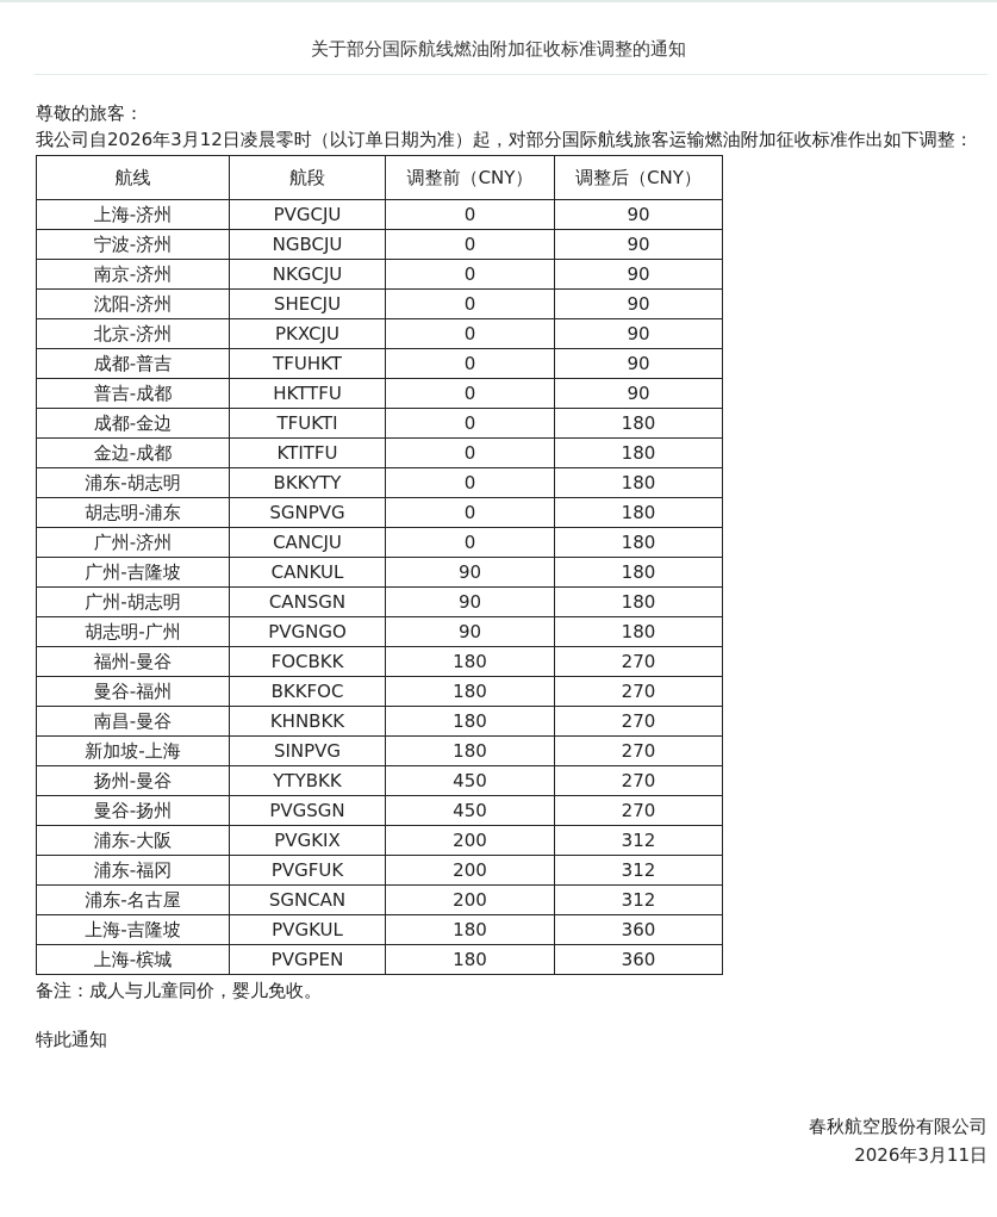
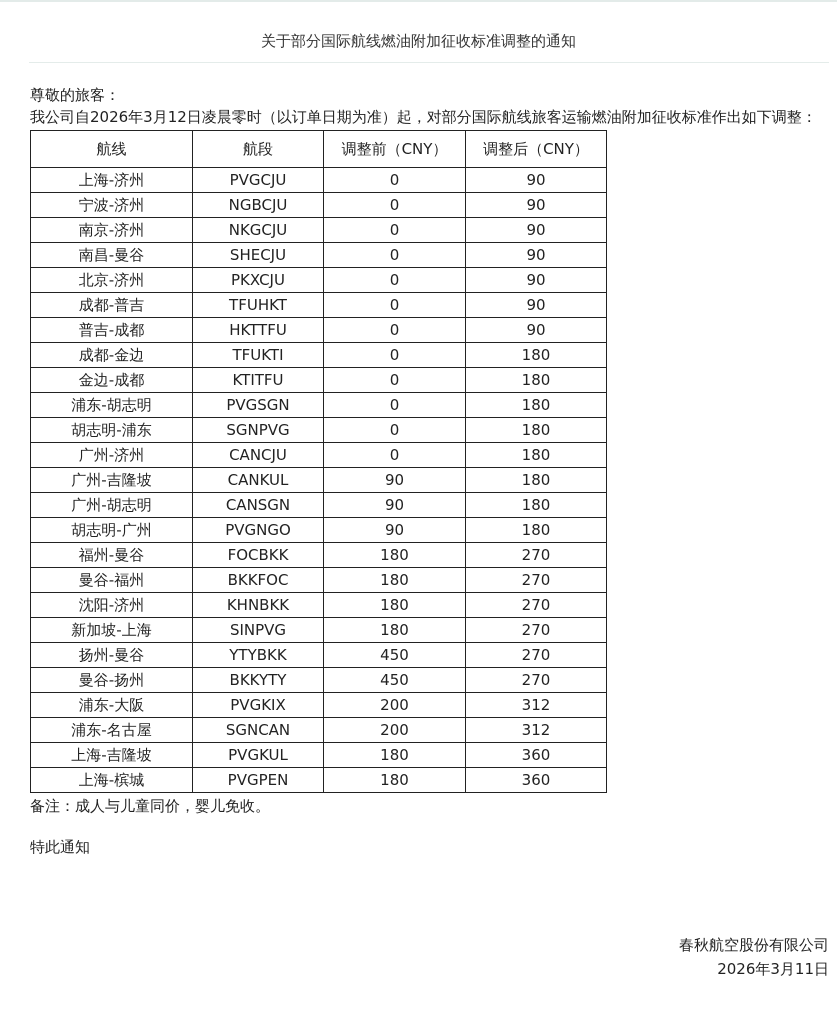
  关于部分国际航线燃油附加征收标准调整的通知
  尊敬的旅客：
  我公司自2026年3月12日凌晨零时（以订单日期为准）起，对部分国际航线旅客运输燃油附加征收标准作出如下调整：
  航线	航段	调整前（CNY）	调整后（CNY）
  上海-济州	PVGCJU	0	90
  宁波-济州	NGBCJU	0	90
  南京-济州	NKGCJU	0	90
- 沈阳-济州	SHECJU	0	90
+ 南昌-曼谷	SHECJU	0	90
  北京-济州	PKXCJU	0	90
  成都-普吉	TFUHKT	0	90
  普吉-成都	HKTTFU	0	90
  成都-金边	TFUKTI	0	180
  金边-成都	KTITFU	0	180
- 浦东-胡志明	BKKYTY	0	180
+ 浦东-胡志明	PVGSGN	0	180
  胡志明-浦东	SGNPVG	0	180
  广州-济州	CANCJU	0	180
  广州-吉隆坡	CANKUL	90	180
  广州-胡志明	CANSGN	90	180
  胡志明-广州	PVGNGO	90	180
  福州-曼谷	FOCBKK	180	270
  曼谷-福州	BKKFOC	180	270
- 南昌-曼谷	KHNBKK	180	270
+ 沈阳-济州	KHNBKK	180	270
  新加坡-上海	SINPVG	180	270
  扬州-曼谷	YTYBKK	450	270
- 曼谷-扬州	PVGSGN	450	270
+ 曼谷-扬州	BKKYTY	450	270
  浦东-大阪	PVGKIX	200	312
- 浦东-福冈	PVGFUK	200	312
  浦东-名古屋	SGNCAN	200	312
  上海-吉隆坡	PVGKUL	180	360
  上海-槟城	PVGPEN	180	360
  备注：成人与儿童同价，婴儿免收。
  特此通知
  春秋航空股份有限公司
  2026年3月11日
